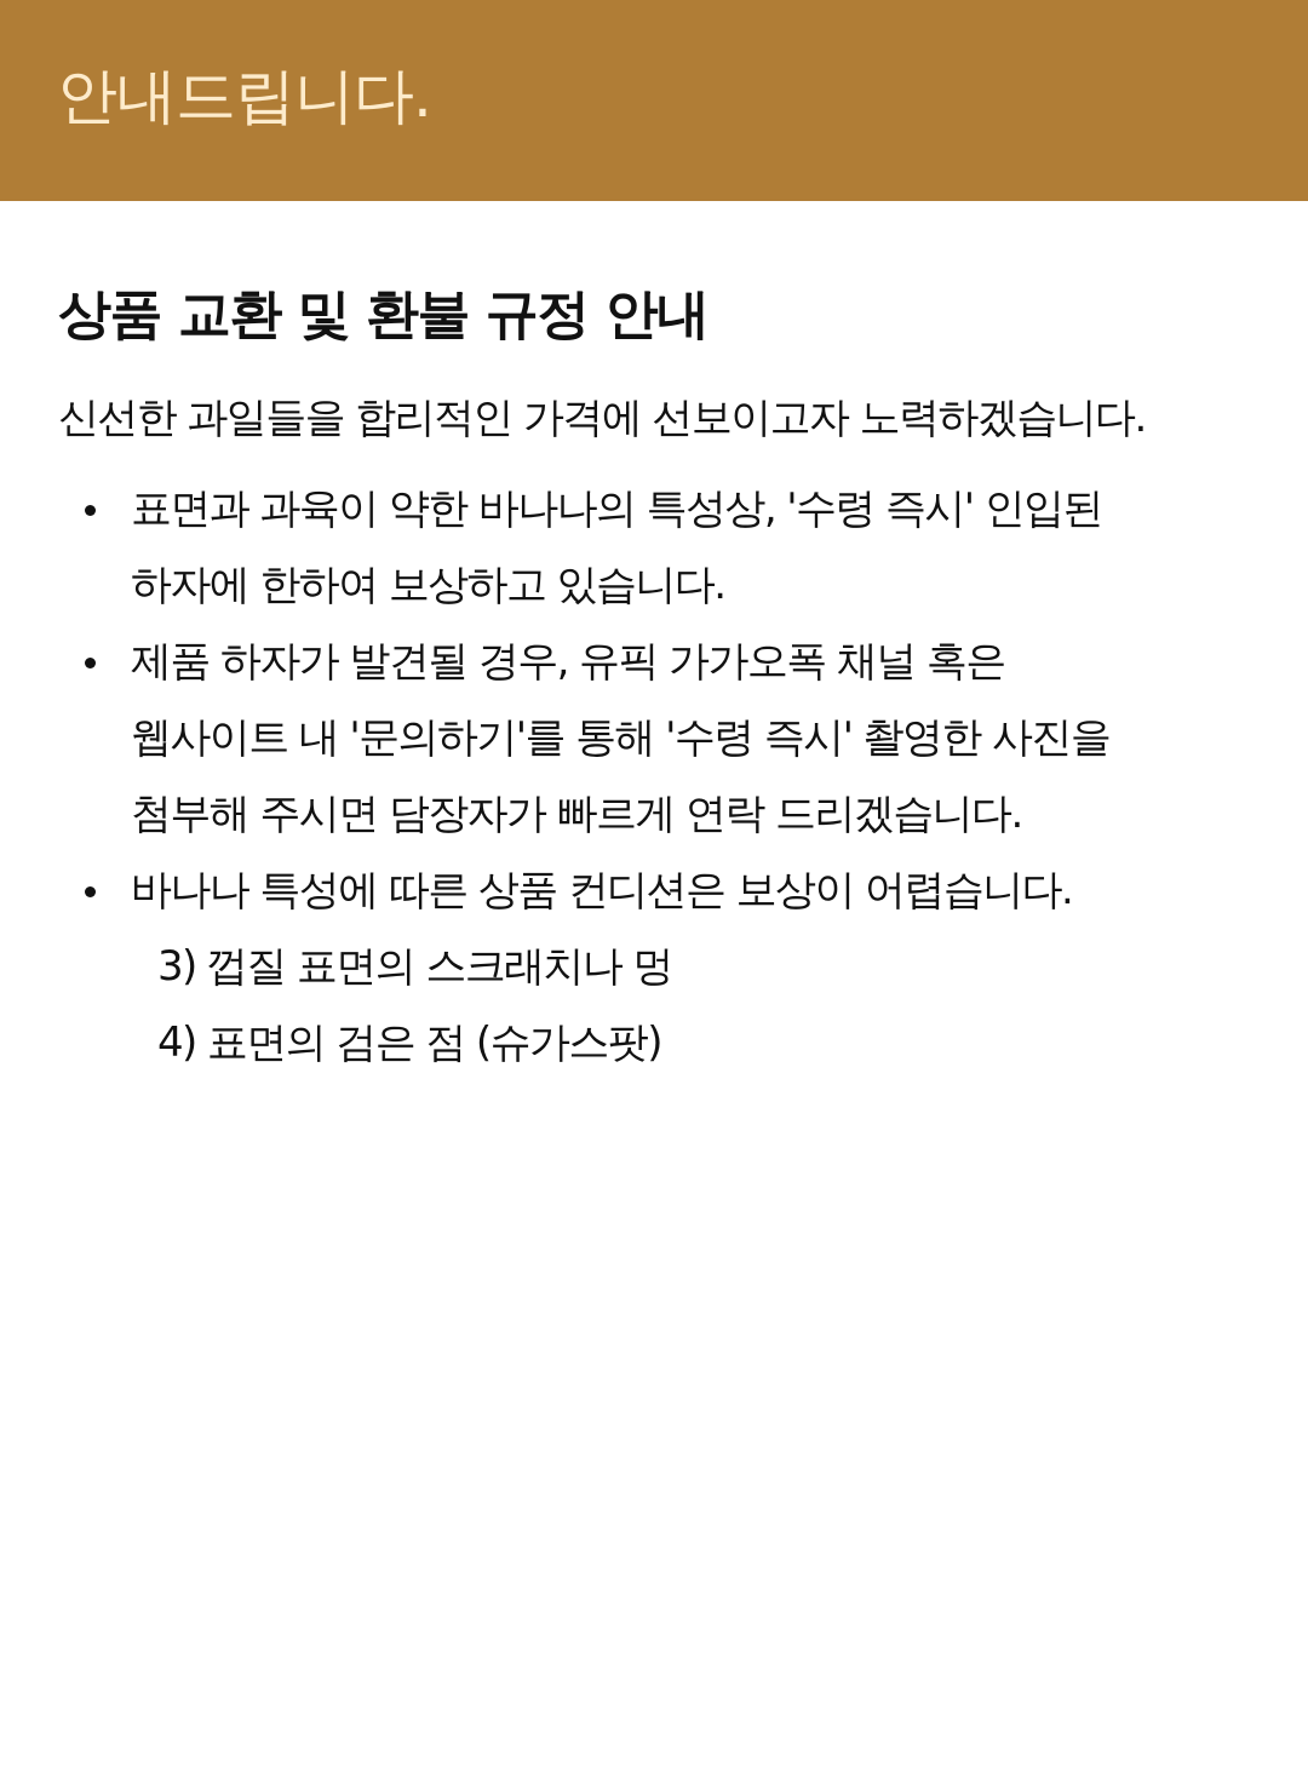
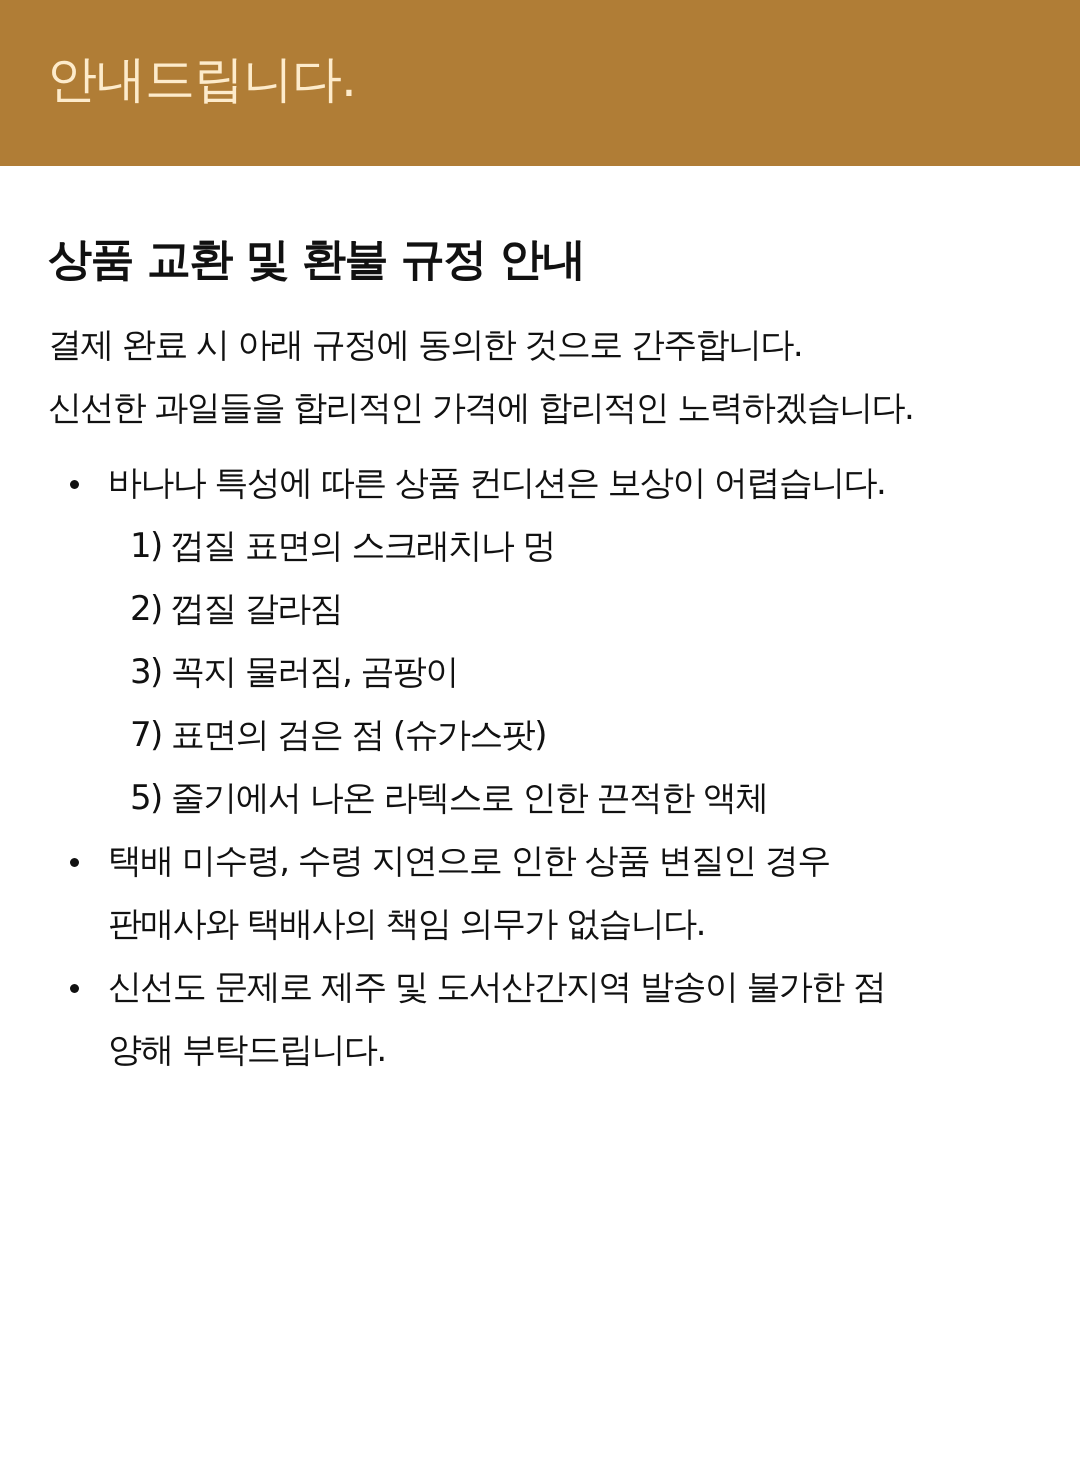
  안내드립니다.
  상품 교환 및 환불 규정 안내
+ 결제 완료 시 아래 규정에 동의한 것으로 간주합니다.
- 신선한 과일들을 합리적인 가격에 선보이고자 노력하겠습니다.
+ 신선한 과일들을 합리적인 가격에 합리적인 노력하겠습니다.
- 표면과 과육이 약한 바나나의 특성상, '수령 즉시' 인입된
- 하자에 한하여 보상하고 있습니다.
- 제품 하자가 발견될 경우, 유픽 가가오폭 채널 혹은
- 웹사이트 내 '문의하기'를 통해 '수령 즉시' 촬영한 사진을
- 첨부해 주시면 담장자가 빠르게 연락 드리겠습니다.
  바나나 특성에 따른 상품 컨디션은 보상이 어렵습니다.
- 3) 껍질 표면의 스크래치나 멍
+ 1) 껍질 표면의 스크래치나 멍
+ 2) 껍질 갈라짐
+ 3) 꼭지 물러짐, 곰팡이
- 4) 표면의 검은 점 (슈가스팟)
+ 7) 표면의 검은 점 (슈가스팟)
+ 5) 줄기에서 나온 라텍스로 인한 끈적한 액체
+ 택배 미수령, 수령 지연으로 인한 상품 변질인 경우
+ 판매사와 택배사의 책임 의무가 없습니다.
+ 신선도 문제로 제주 및 도서산간지역 발송이 불가한 점
+ 양해 부탁드립니다.
